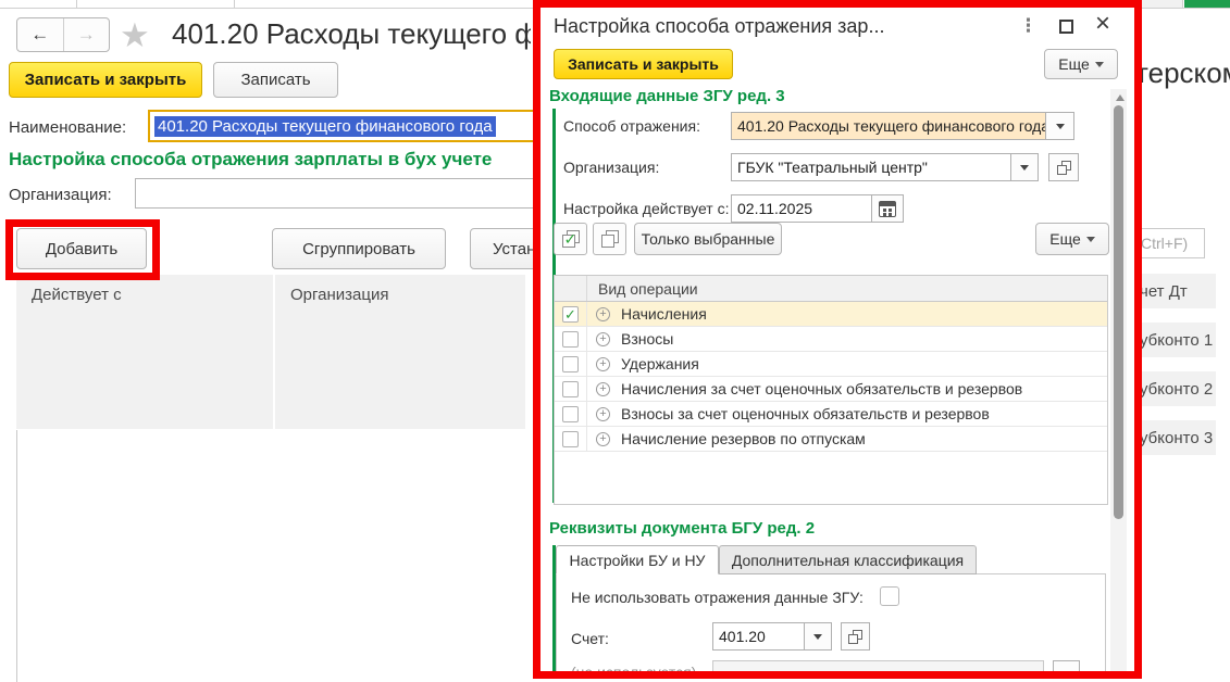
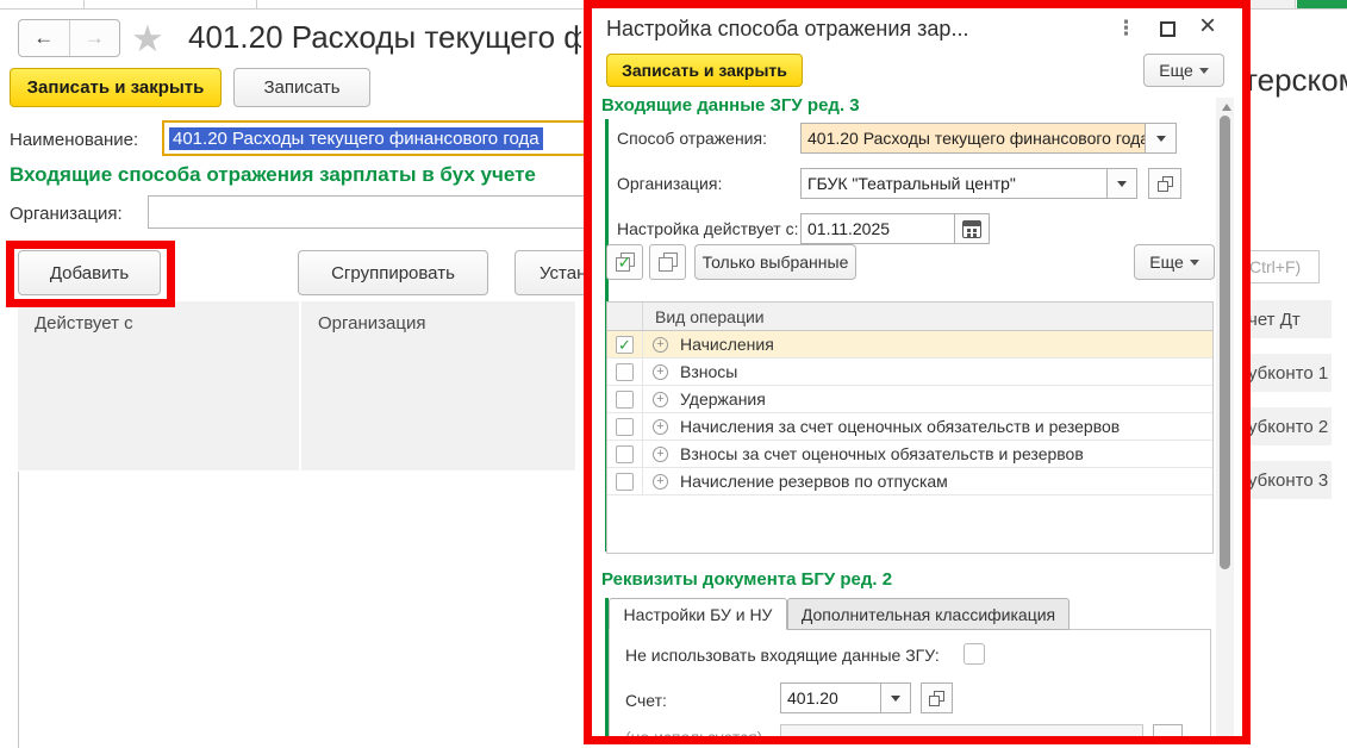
  ←
  →
  ★
  401.20 Расходы текущего ф
  ерско
  Записать и закрыть
  Записать
  Наименование:
  401.20 Расходы текущего финансового года
- Настройка способа отражения зарплаты в бух учете
+ Входящие способа отражения зарплаты в бух учете
  Организация:
  Добавить
  Сгруппировать
  Устан
  Действует с
  Организация
  Ctrl+F)
  чет Дт
  убконто 1
  убконто 2
  убконто 3
  Настройка способа отражения зар...
  ⋮
  ×
  Записать и закрыть
  Еще
  Входящие данные ЗГУ ред. 3
  Способ отражения:
  401.20 Расходы текущего финансового год
  Организация:
  ГБУК "Театральный центр"
  Настройка действует с:
- 02.11.2025
+ 01.11.2025
  ✓
  Только выбранные
  Еще
  Вид операции
  +
  Начисления
  +
  Взносы
  +
  Удержания
  +
  Начисления за счет оценочных обязательств и резервов
  +
  Взносы за счет оценочных обязательств и резервов
  +
  Начисление резервов по отпускам
  Реквизиты документа БГУ ред. 2
  Настройки БУ и НУ
  Дополнительная классификация
- Не использовать отражения данные ЗГУ:
+ Не использовать входящие данные ЗГУ:
  Счет:
  401.20
